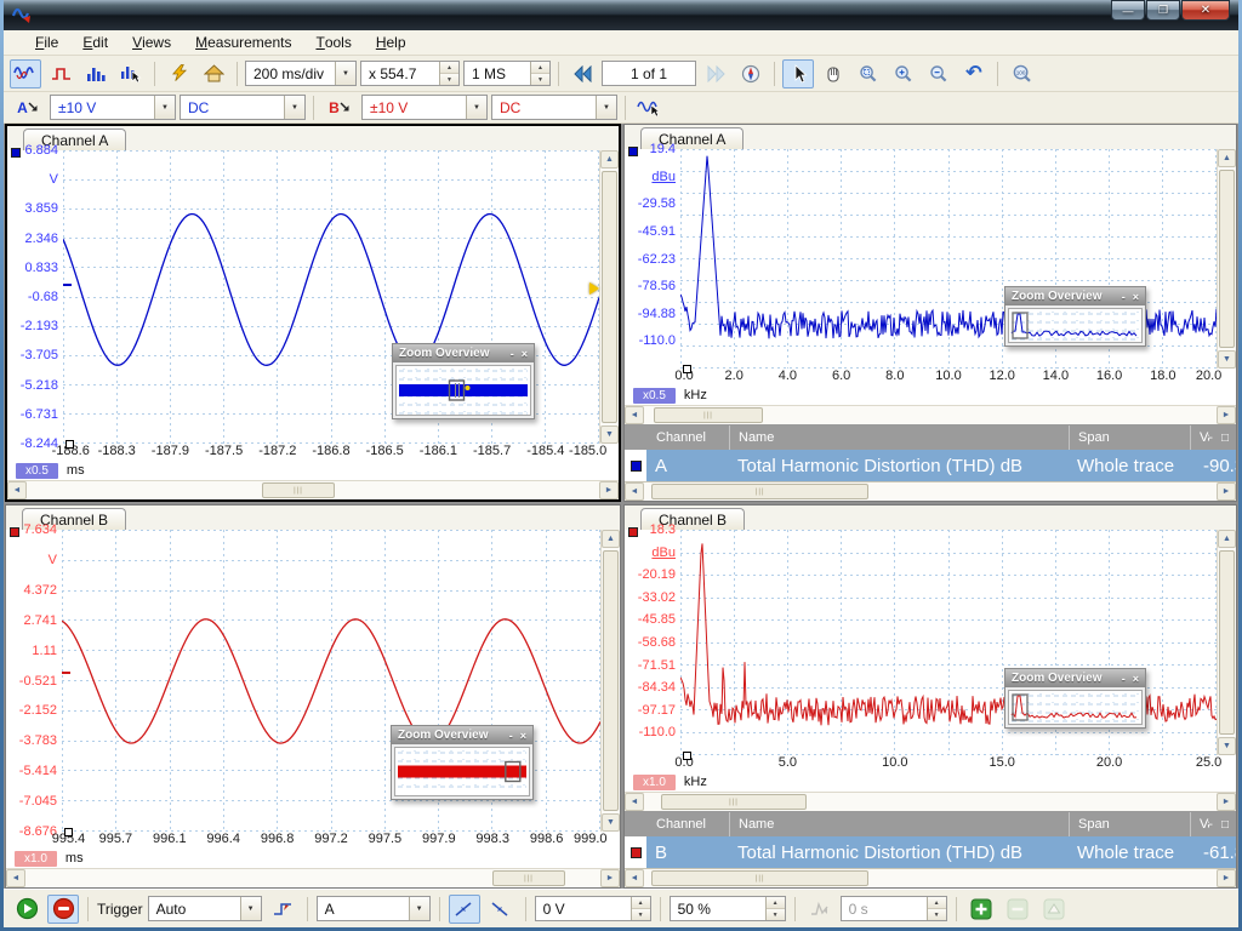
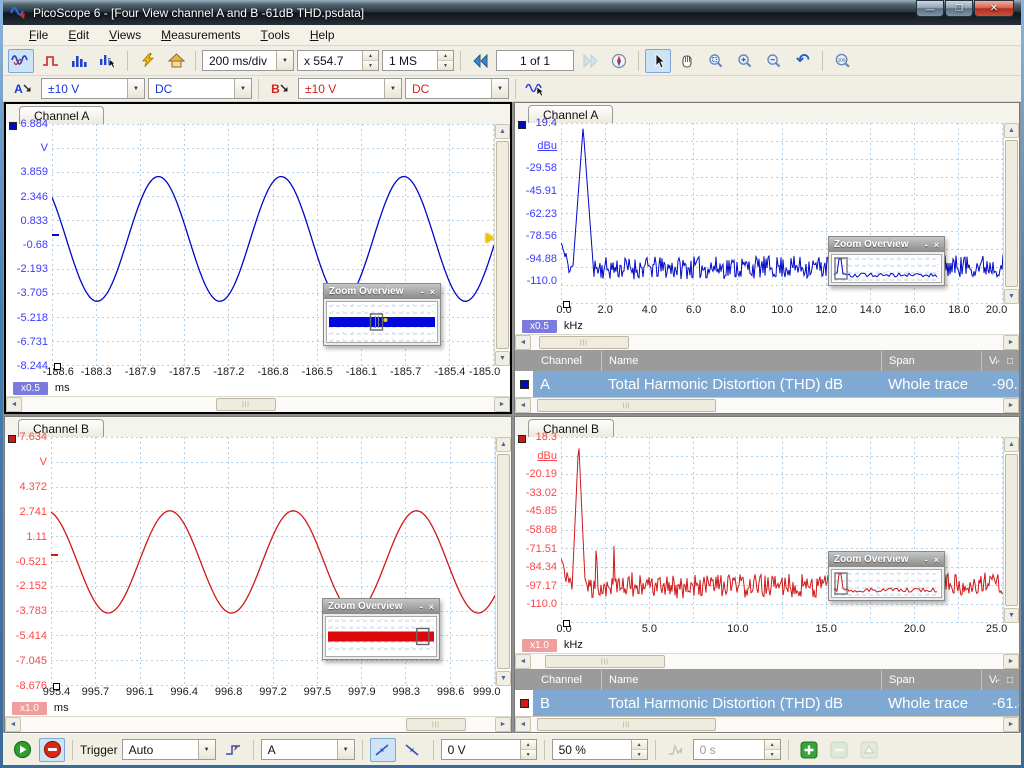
+ PicoScope 6 - [Four View channel A and B -61dB THD.psdata]
  —
  ❐
  ✕
  F
  ile
  E
  dit
  V
  iews
  M
  easurements
  T
  ools
  H
  elp
  200 ms/div
  x 554.7
  1 MS
  1 of 1
  ↶
  A
  ±10 V
  DC
  B
  ±10 V
  DC
  Channel A
  6.884
  V
  3.859
  2.346
  0.833
  -0.68
  -2.193
  -3.705
  -5.218
  -6.731
  -8.244
  -188.6
  -188.3
  -187.9
  -187.5
  -187.2
  -186.8
  -186.5
  -186.1
  -185.7
  -185.4
  -185.0
  x0.5
  ms
  Channel A
  19.4
  dBu
  -29.58
  -45.91
  -62.23
  -78.56
  -94.88
  -110.0
  0.0
  2.0
  4.0
  6.0
  8.0
  10.0
  12.0
  14.0
  16.0
  18.0
  20.0
  x0.5
  kHz
  Channel
  Name
  Span
  -
  □
  A
  Total Harmonic Distortion (THD) dB
  Whole trace
  Channel B
  7.634
  V
  4.372
  2.741
  1.11
  -0.521
  -2.152
  -3.783
  -5.414
  -7.045
  -8.676
  995.4
  995.7
  996.1
  996.4
  996.8
  997.2
  997.5
  997.9
  998.3
  998.6
  999.0
  x1.0
  ms
  Channel B
  18.3
  dBu
  -20.19
  -33.02
  -45.85
  -58.68
  -71.51
  -84.34
  -97.17
  -110.0
  0.0
  5.0
  10.0
  15.0
  20.0
  25.0
  x1.0
  kHz
  Channel
  Name
  Span
  -
  □
  B
  Total Harmonic Distortion (THD) dB
  Whole trace
  Trigger
  Auto
  A
  0 V
  50 %
  0 s
  Zoom Overview
  -
  ×
  Zoom Overview
  -
  ×
  Zoom Overview
  -
  ×
  Zoom Overview
  -
  ×
